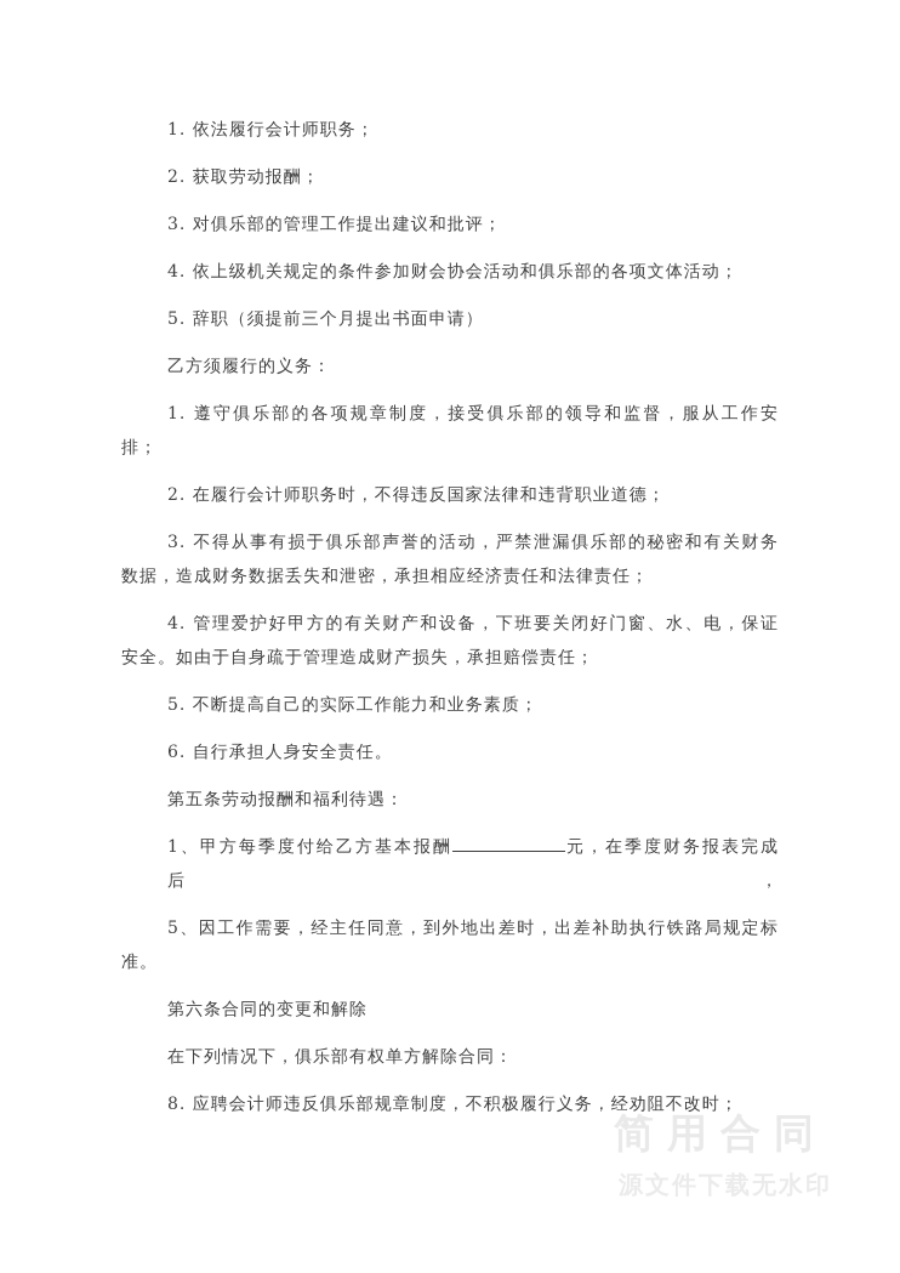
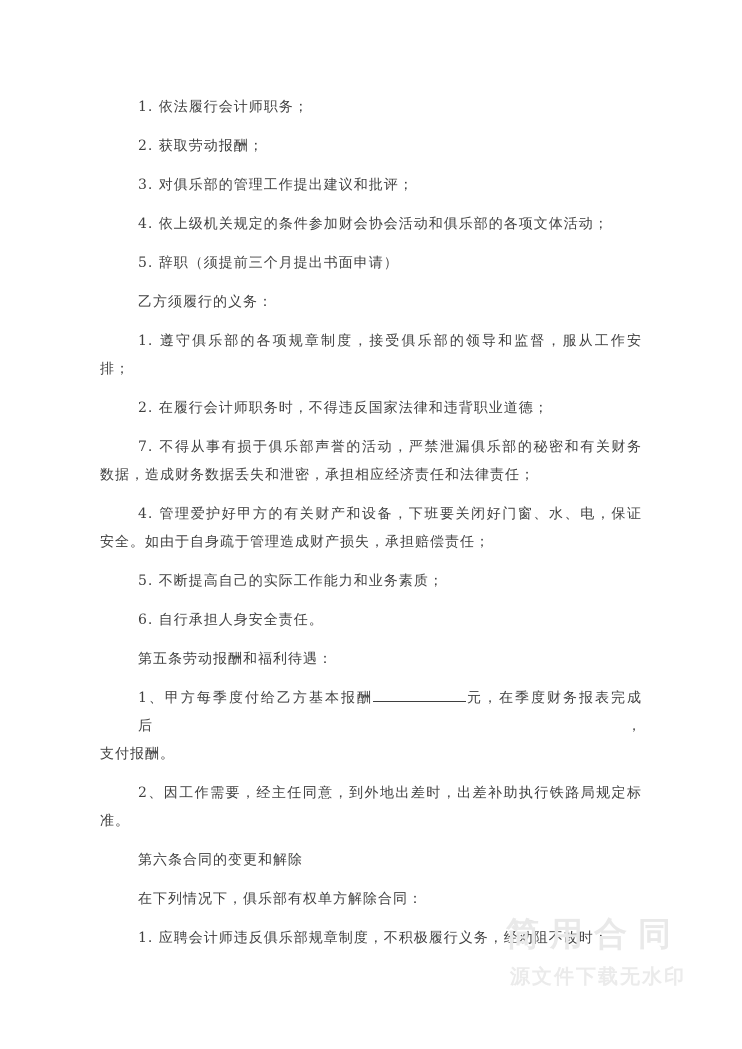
  1. 依法履行会计师职务；
  2. 获取劳动报酬；
  3. 对俱乐部的管理工作提出建议和批评；
  4. 依上级机关规定的条件参加财会协会活动和俱乐部的各项文体活动；
  5. 辞职（须提前三个月提出书面申请）
  乙方须履行的义务：
  1. 遵守俱乐部的各项规章制度，接受俱乐部的领导和监督，服从工作安
  排；
  2. 在履行会计师职务时，不得违反国家法律和违背职业道德；
- 3. 不得从事有损于俱乐部声誉的活动，严禁泄漏俱乐部的秘密和有关财务
+ 7. 不得从事有损于俱乐部声誉的活动，严禁泄漏俱乐部的秘密和有关财务
  数据，造成财务数据丢失和泄密，承担相应经济责任和法律责任；
  4. 管理爱护好甲方的有关财产和设备，下班要关闭好门窗、水、电，保证
  安全。如由于自身疏于管理造成财产损失，承担赔偿责任；
  5. 不断提高自己的实际工作能力和业务素质；
  6. 自行承担人身安全责任。
  第五条劳动报酬和福利待遇：
  1、甲方每季度付给乙方基本报酬 元，在季度财务报表完成后，
+ 支付报酬。
- 5、因工作需要，经主任同意，到外地出差时，出差补助执行铁路局规定标
+ 2、因工作需要，经主任同意，到外地出差时，出差补助执行铁路局规定标
  准。
  第六条合同的变更和解除
  在下列情况下，俱乐部有权单方解除合同：
- 8. 应聘会计师违反俱乐部规章制度，不积极履行义务，经劝阻不改时；
+ 1. 应聘会计师违反俱乐部规章制度，不积极履行义务，经劝阻不改时；
  简用合同
